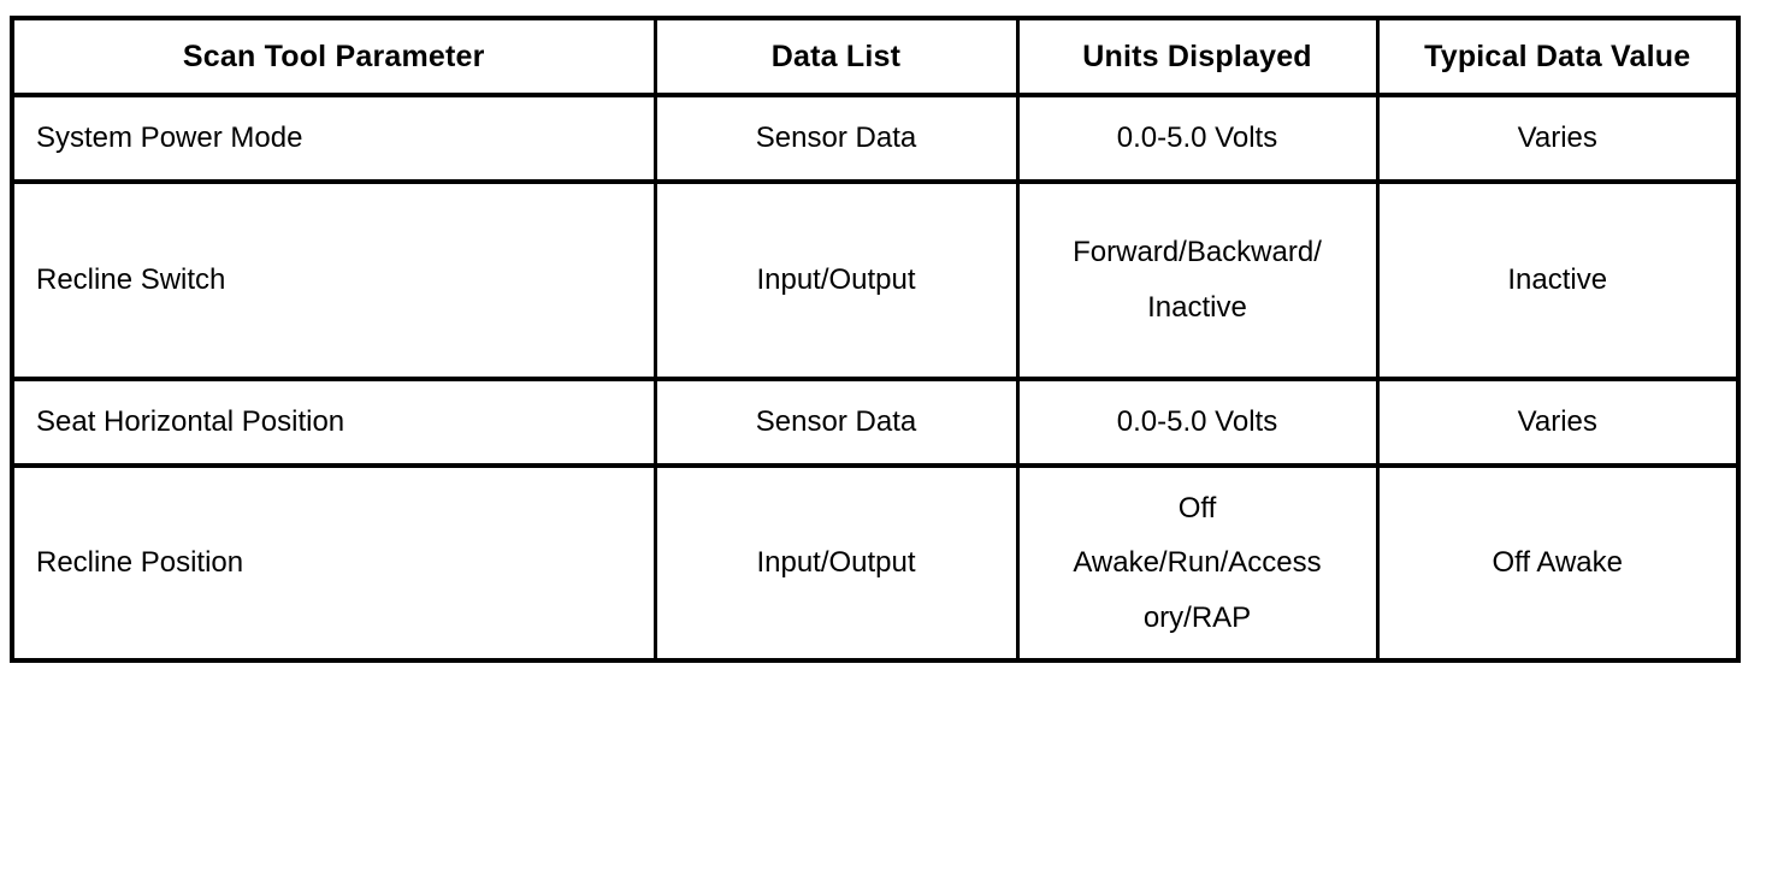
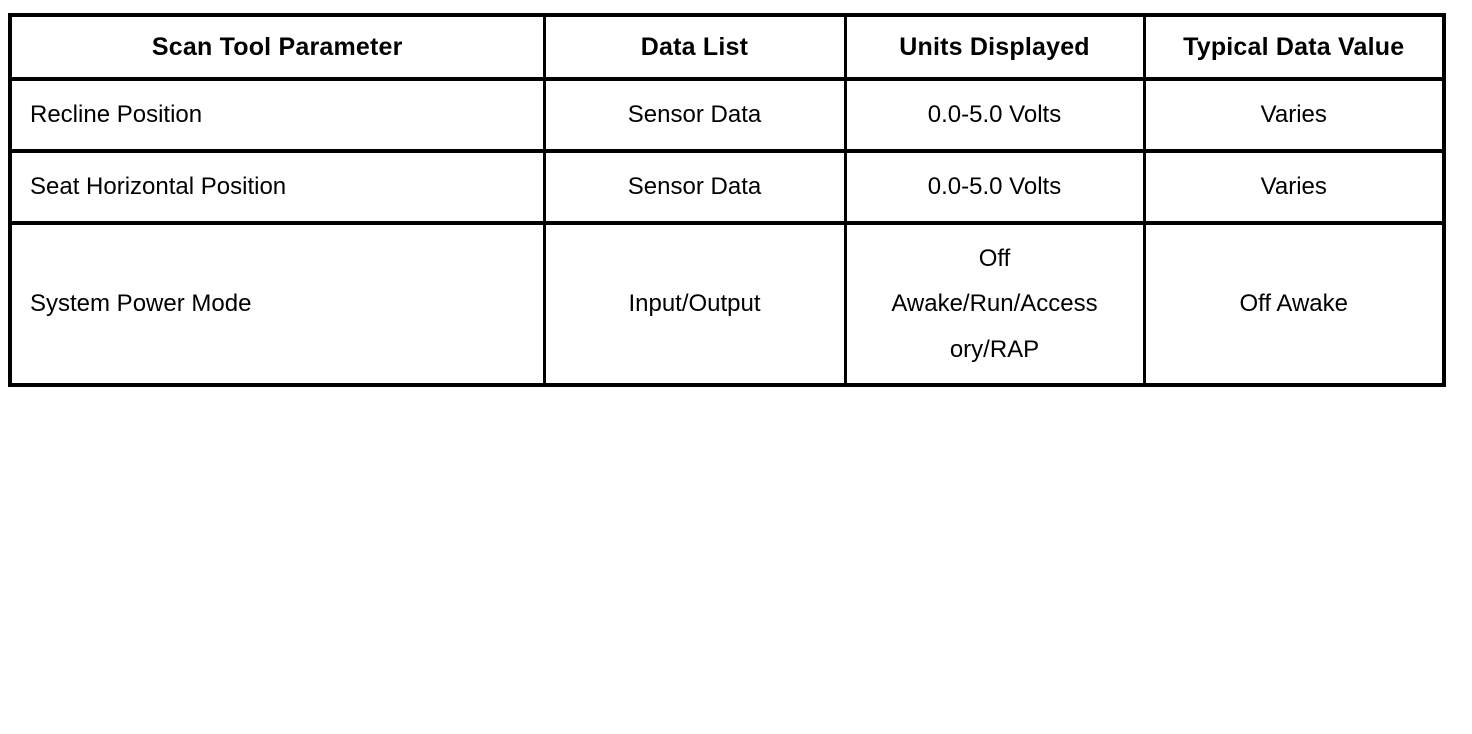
  Scan Tool Parameter	Data List	Units Displayed	Typical Data Value
- System Power Mode	Sensor Data	0.0-5.0 Volts	Varies
+ Recline Position	Sensor Data	0.0-5.0 Volts	Varies
- Recline Switch	Input/Output	Forward/Backward/ Inactive	Inactive
  Seat Horizontal Position	Sensor Data	0.0-5.0 Volts	Varies
- Recline Position	Input/Output	Off Awake/Run/Access ory/RAP	Off Awake
+ System Power Mode	Input/Output	Off Awake/Run/Access ory/RAP	Off Awake
